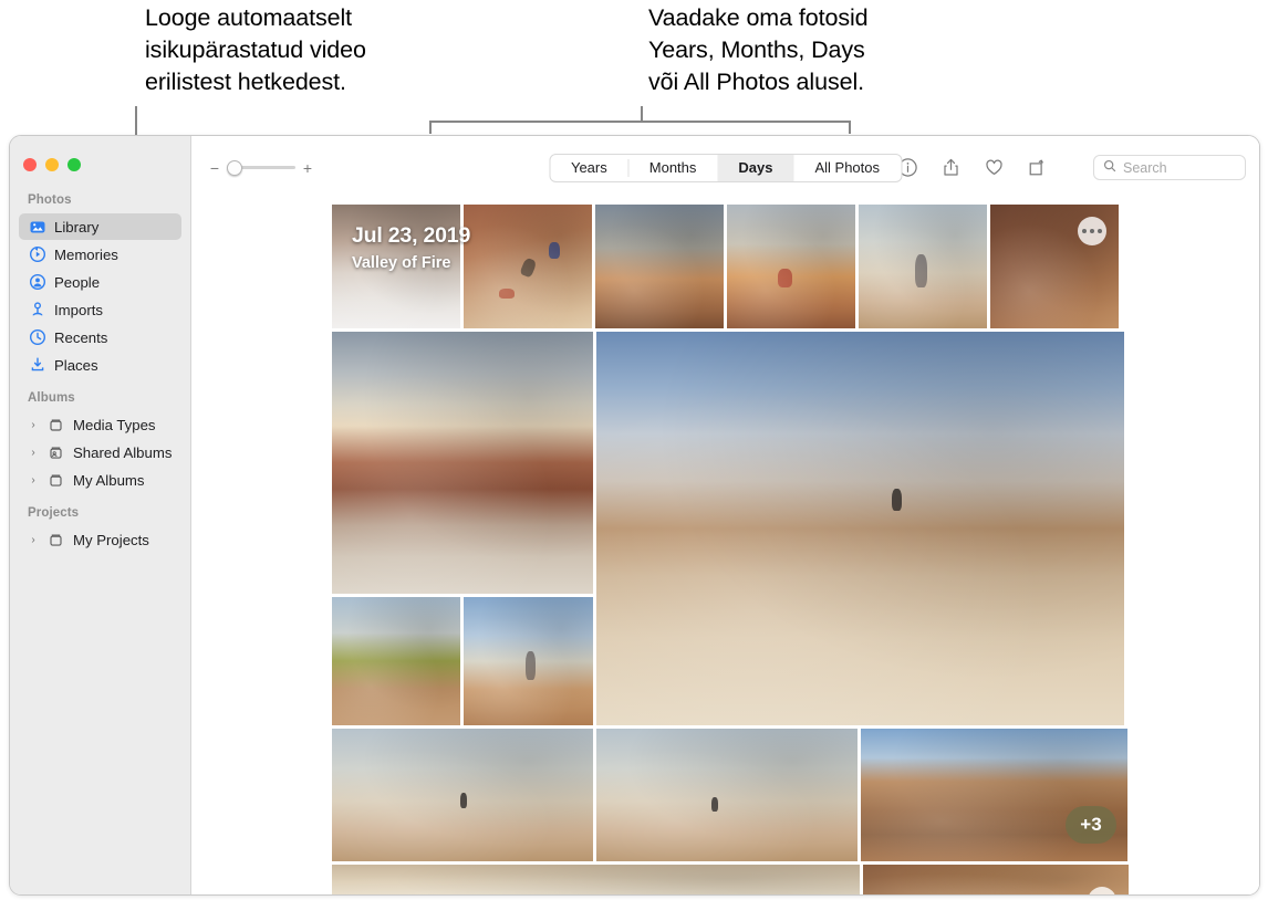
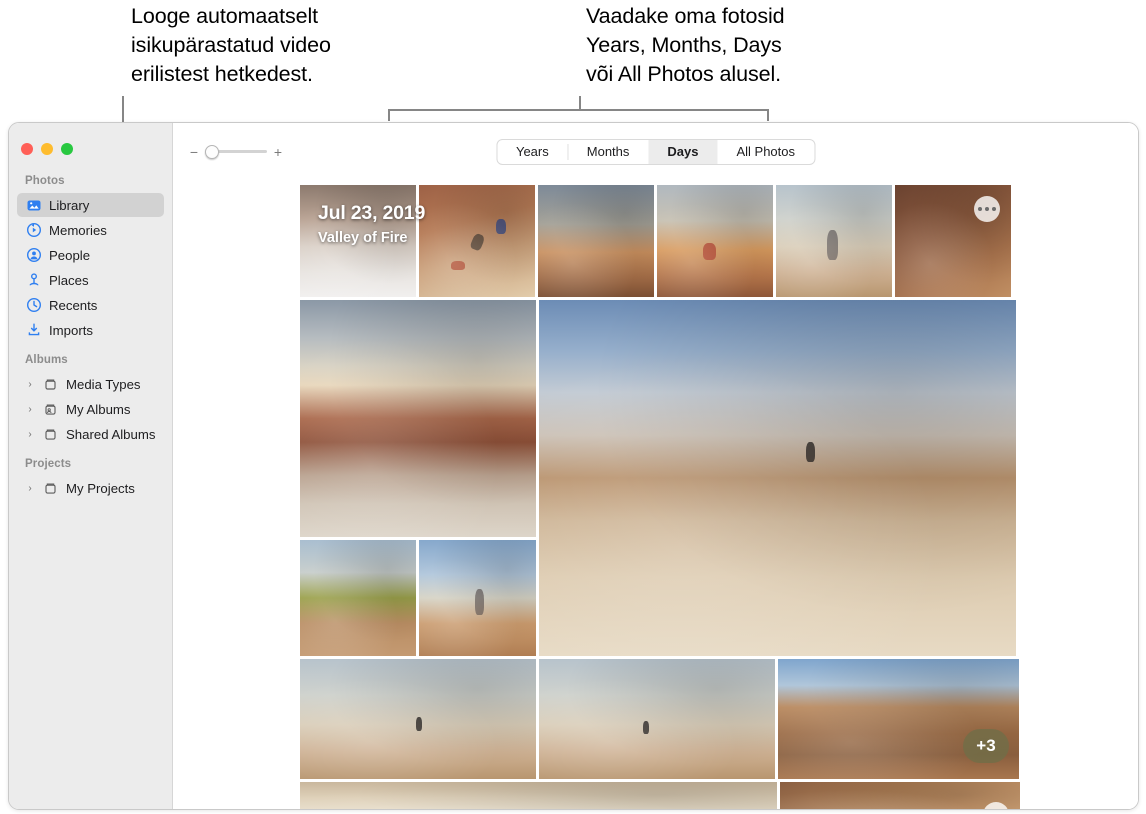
  Looge automaatselt
  isikupärastatud video
  erilistest hetkedest.
  Vaadake oma fotosid
  Years, Months, Days
  või All Photos alusel.
  Photos
  Library
  Memories
  People
- Imports
+ Places
  Recents
- Places
+ Imports
  Albums
  ›
  Media Types
  ›
- Shared Albums
+ My Albums
  ›
- My Albums
+ Shared Albums
  Projects
  ›
  My Projects
  −
  +
  Years
  Months
  Days
  All Photos
- Search
  Jul 23, 2019
  Valley of Fire
  +3
